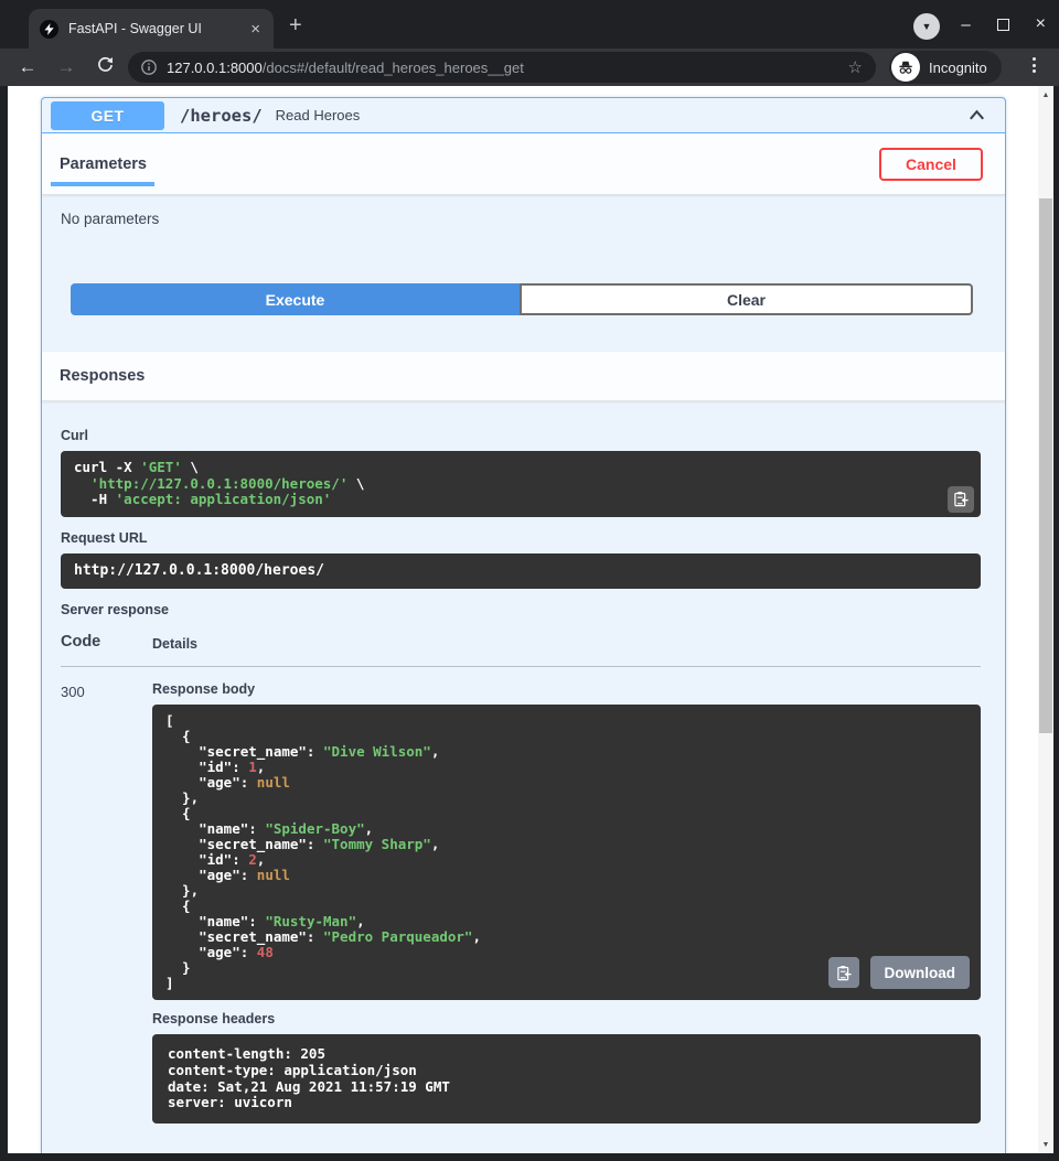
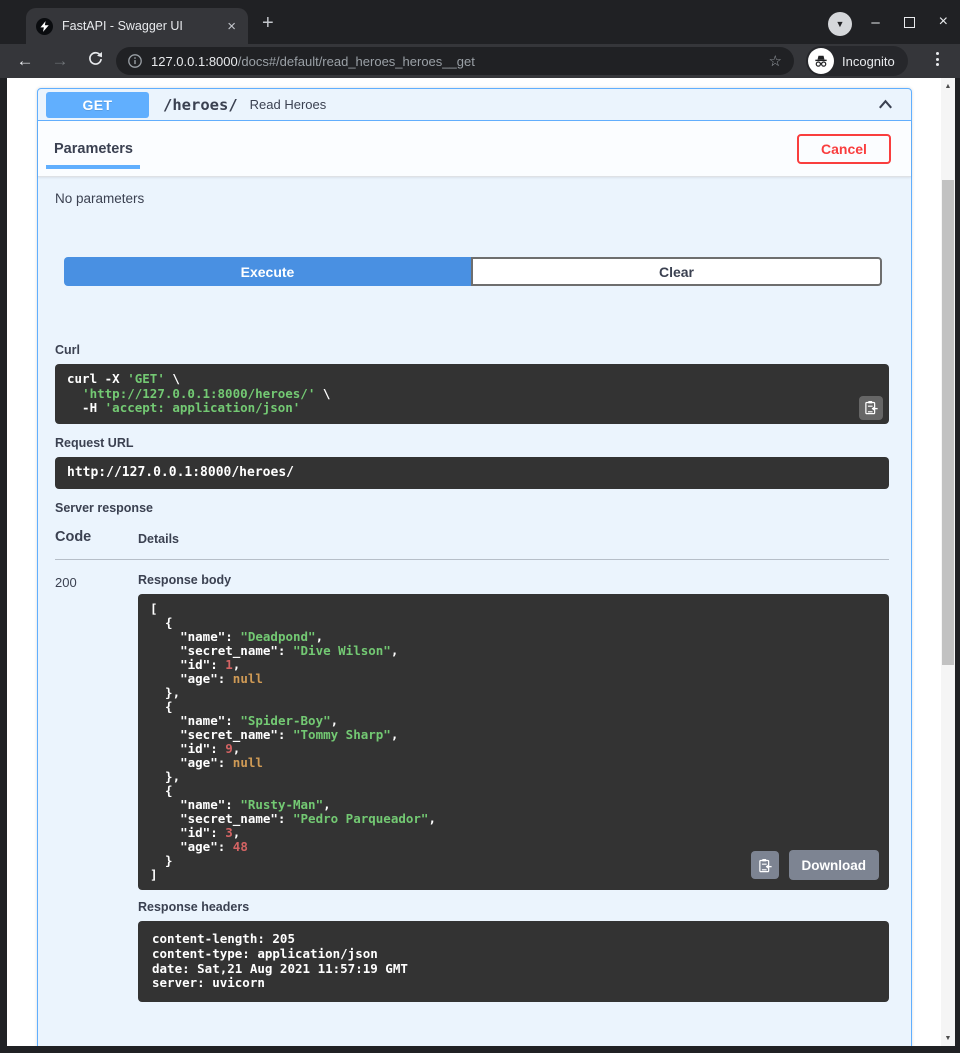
  FastAPI - Swagger UI
  ×
  +
  ▼
  –
  ×
  ←
  →
  127.0.0.1:8000/docs#/default/read_heroes_heroes__get
  ☆
  Incognito
  GET
  /heroes/
  Read Heroes
  Parameters
  Cancel
  No parameters
  Execute
  Clear
- Responses
  Curl
  curl -X 'GET' \
  'http://127.0.0.1:8000/heroes/' \
  -H 'accept: application/json'
  Request URL
  http://127.0.0.1:8000/heroes/
  Server response
  Code
  Details
- 300
+ 200
  Response body
  [
  {
+ "name": "Deadpond",
  "secret_name": "Dive Wilson",
  "id": 1,
  "age": null
  },
  {
  "name": "Spider-Boy",
  "secret_name": "Tommy Sharp",
- "id": 2,
+ "id": 9,
  "age": null
  },
  {
  "name": "Rusty-Man",
  "secret_name": "Pedro Parqueador",
+ "id": 3,
  "age": 48
  }
  ]
  Download
  Response headers
  content-length: 205
  content-type: application/json
  date: Sat,21 Aug 2021 11:57:19 GMT
  server: uvicorn
